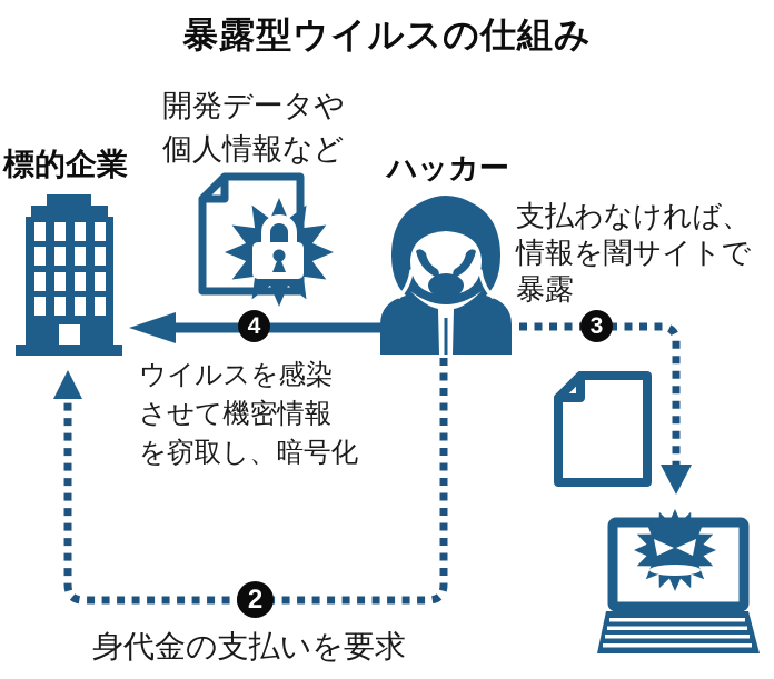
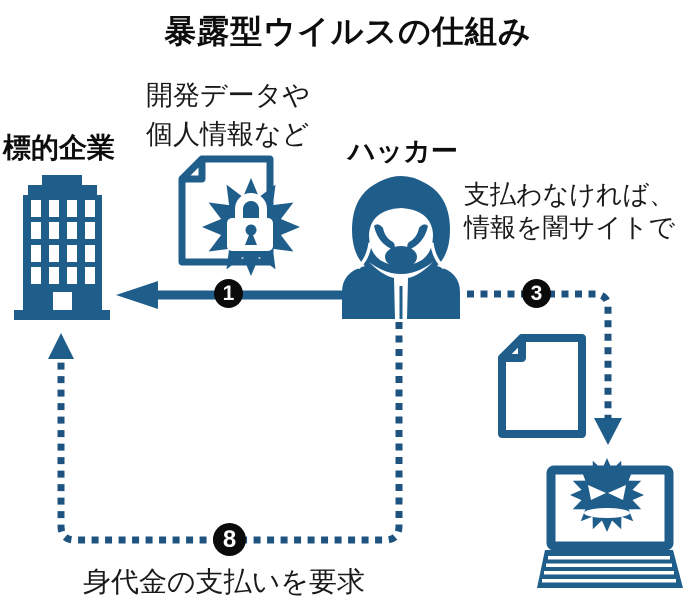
  暴露型ウイルスの仕組み
  開発データや
  個人情報など
  標的企業
  ハッカー
  支払わなければ、
  情報を闇サイトで
- 暴露
- ウイルスを感染
- させて機密情報
- を窃取し、暗号化
- 4
+ 1
- 2
+ 8
  3
  身代金の支払いを要求
